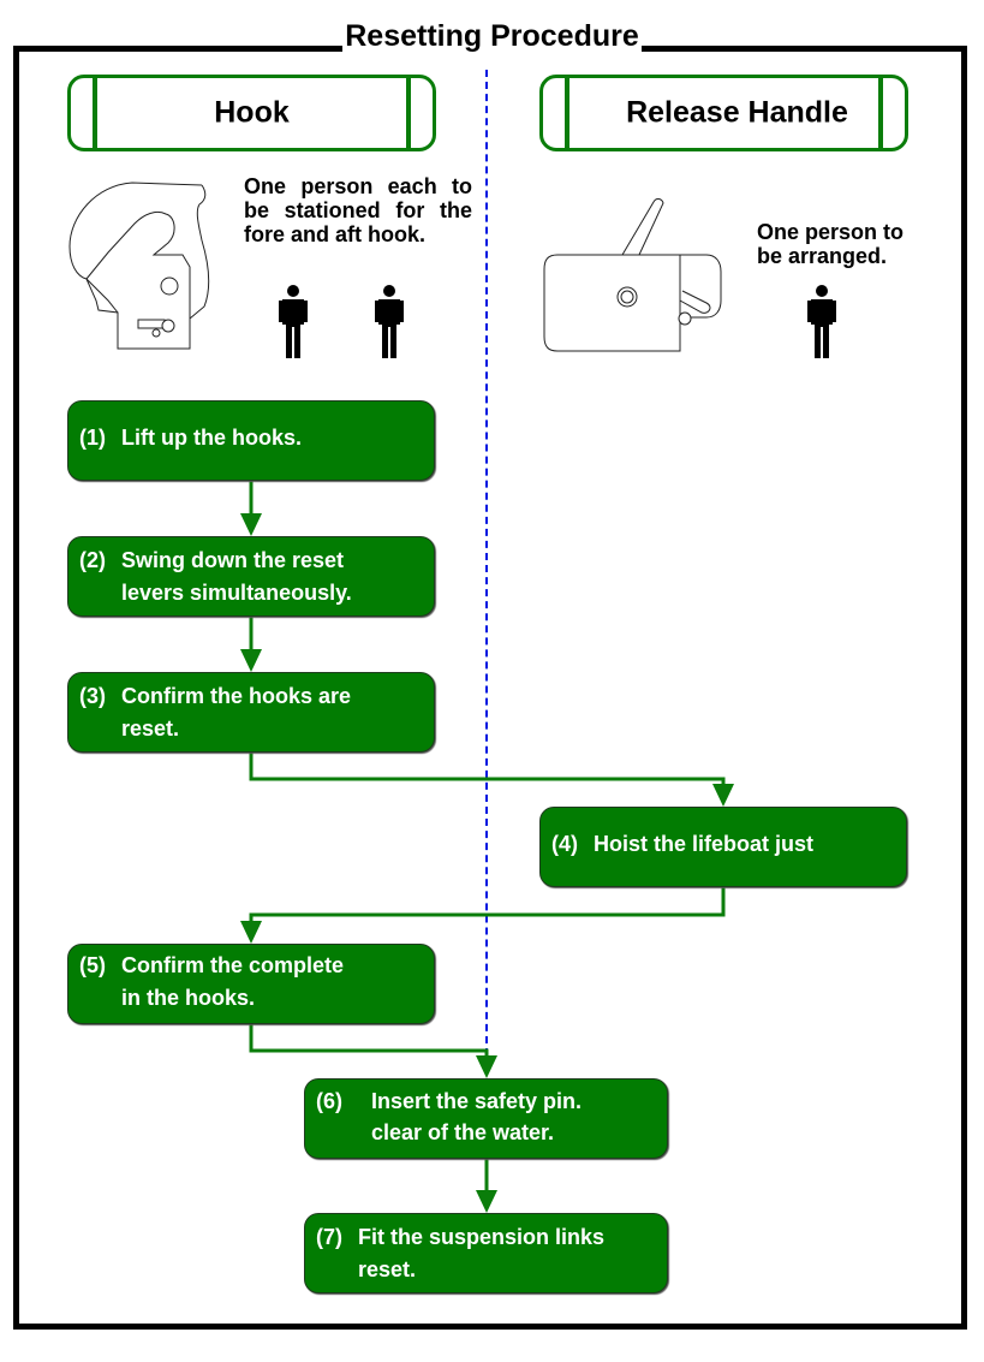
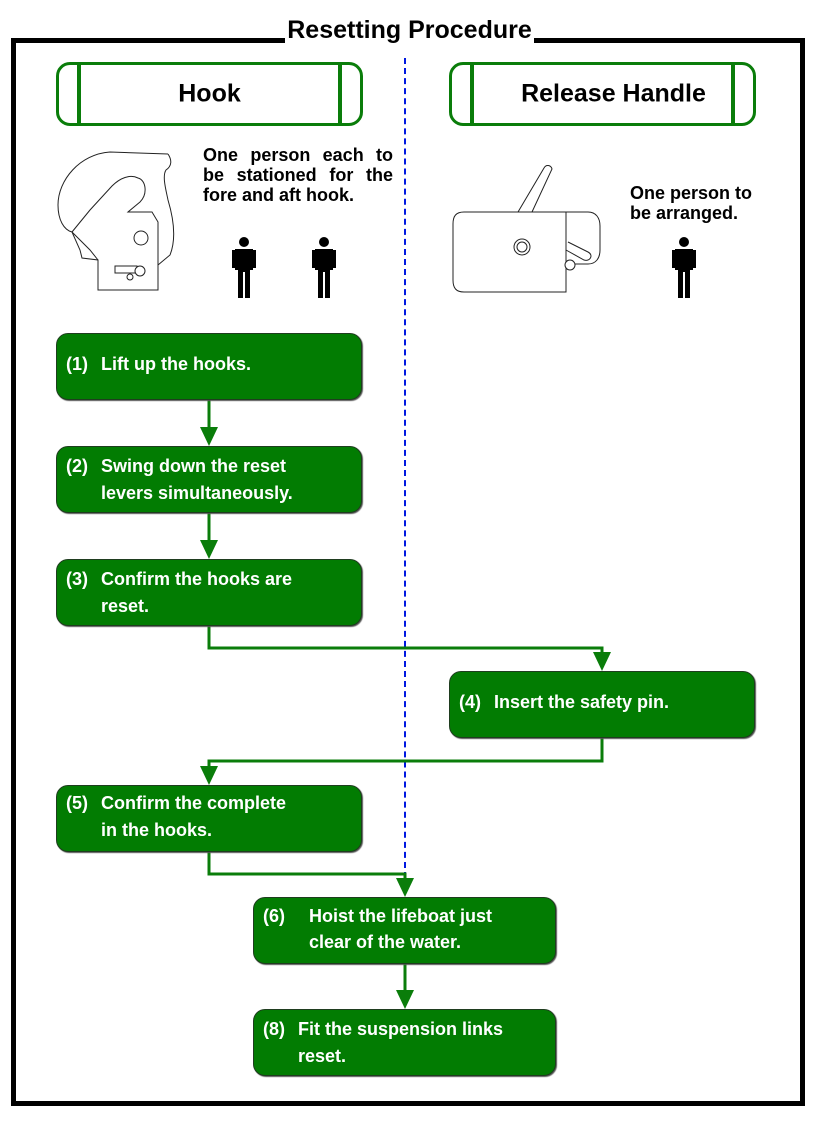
  Resetting Procedure
  Hook
  Release Handle
  One person each to be stationed for the fore and aft hook.
  One person to
  be arranged.
  (1)
  Lift up the hooks.
  (2)
  Swing down the reset
  levers simultaneously.
  (3)
  Confirm the hooks are
  reset.
  (4)
- Hoist the lifeboat just
+ Insert the safety pin.
  (5)
  Confirm the complete
  in the hooks.
  (6)
- Insert the safety pin.
+ Hoist the lifeboat just
  clear of the water.
- (7)
+ (8)
  Fit the suspension links
  reset.
